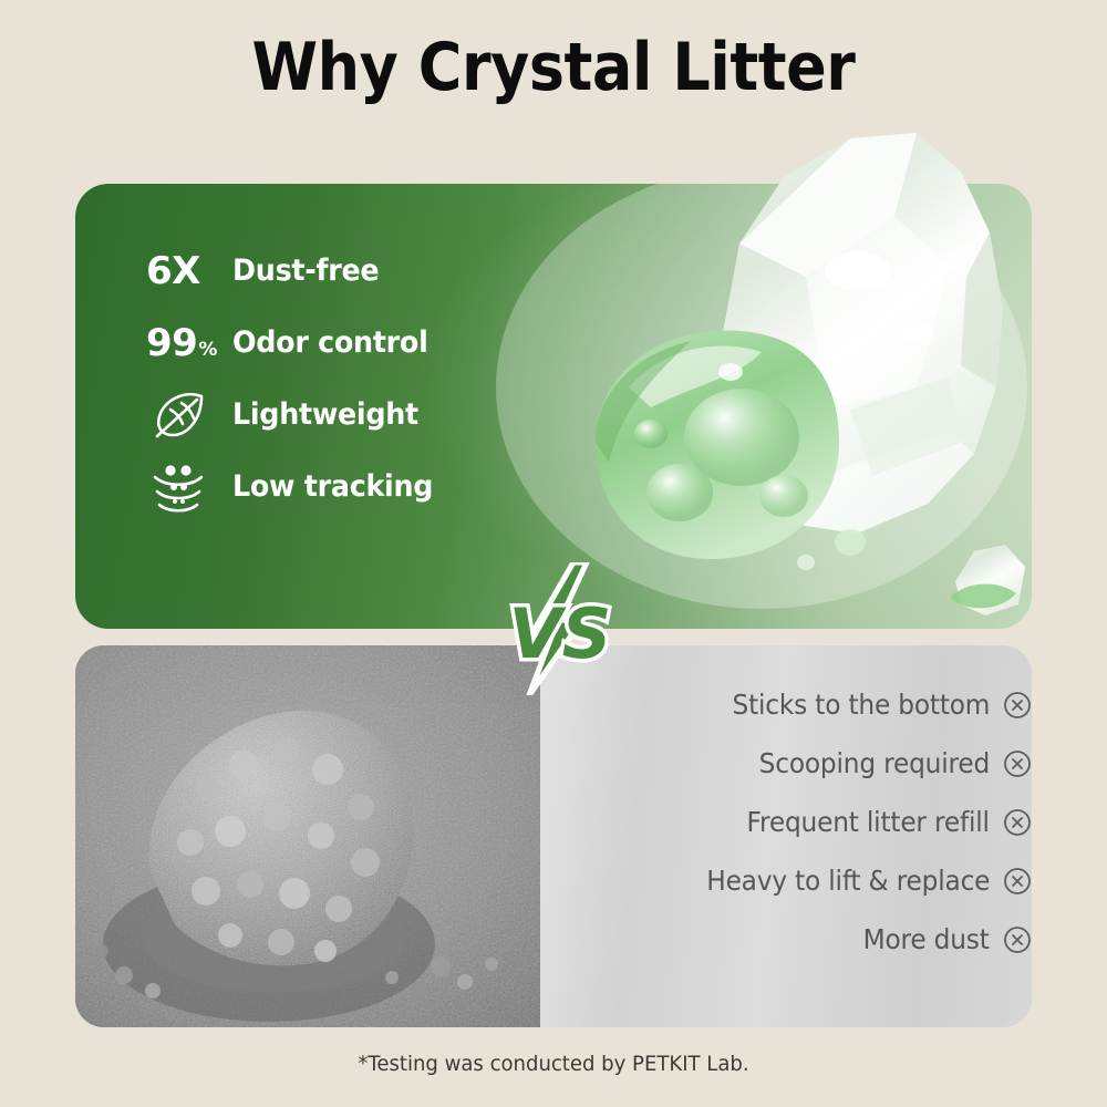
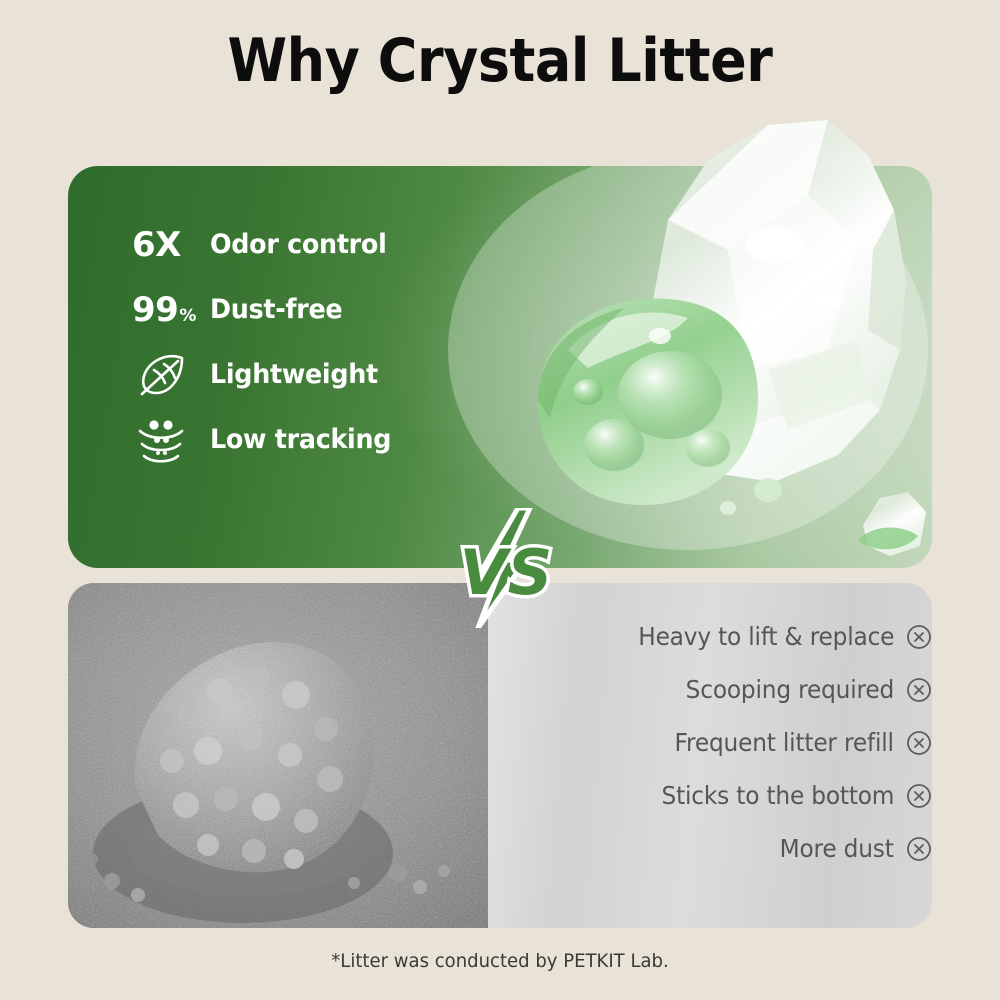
  Why Crystal Litter
  6X
- Dust-free
+ Odor control
  99
  %
- Odor control
+ Dust-free
  Lightweight
  Low tracking
- Sticks to the bottom
+ Heavy to lift & replace
  Scooping required
  Frequent litter refill
- Heavy to lift & replace
+ Sticks to the bottom
  More dust
  VS
- *Testing was conducted by PETKIT Lab.
+ *Litter was conducted by PETKIT Lab.
